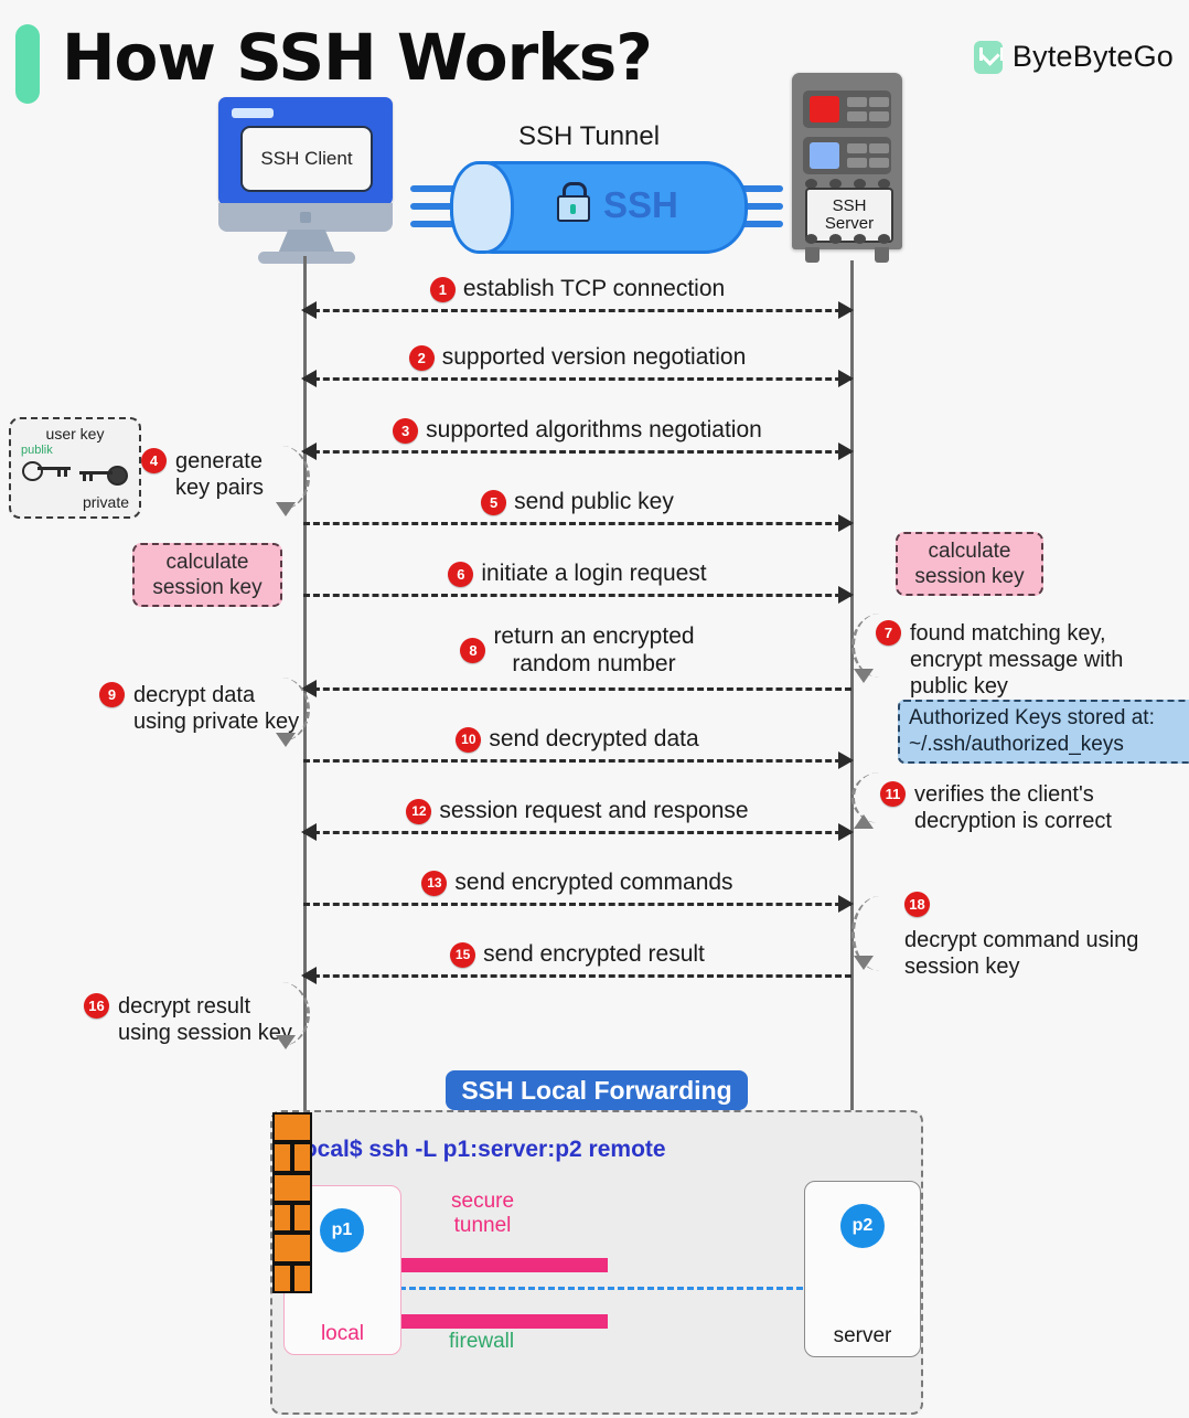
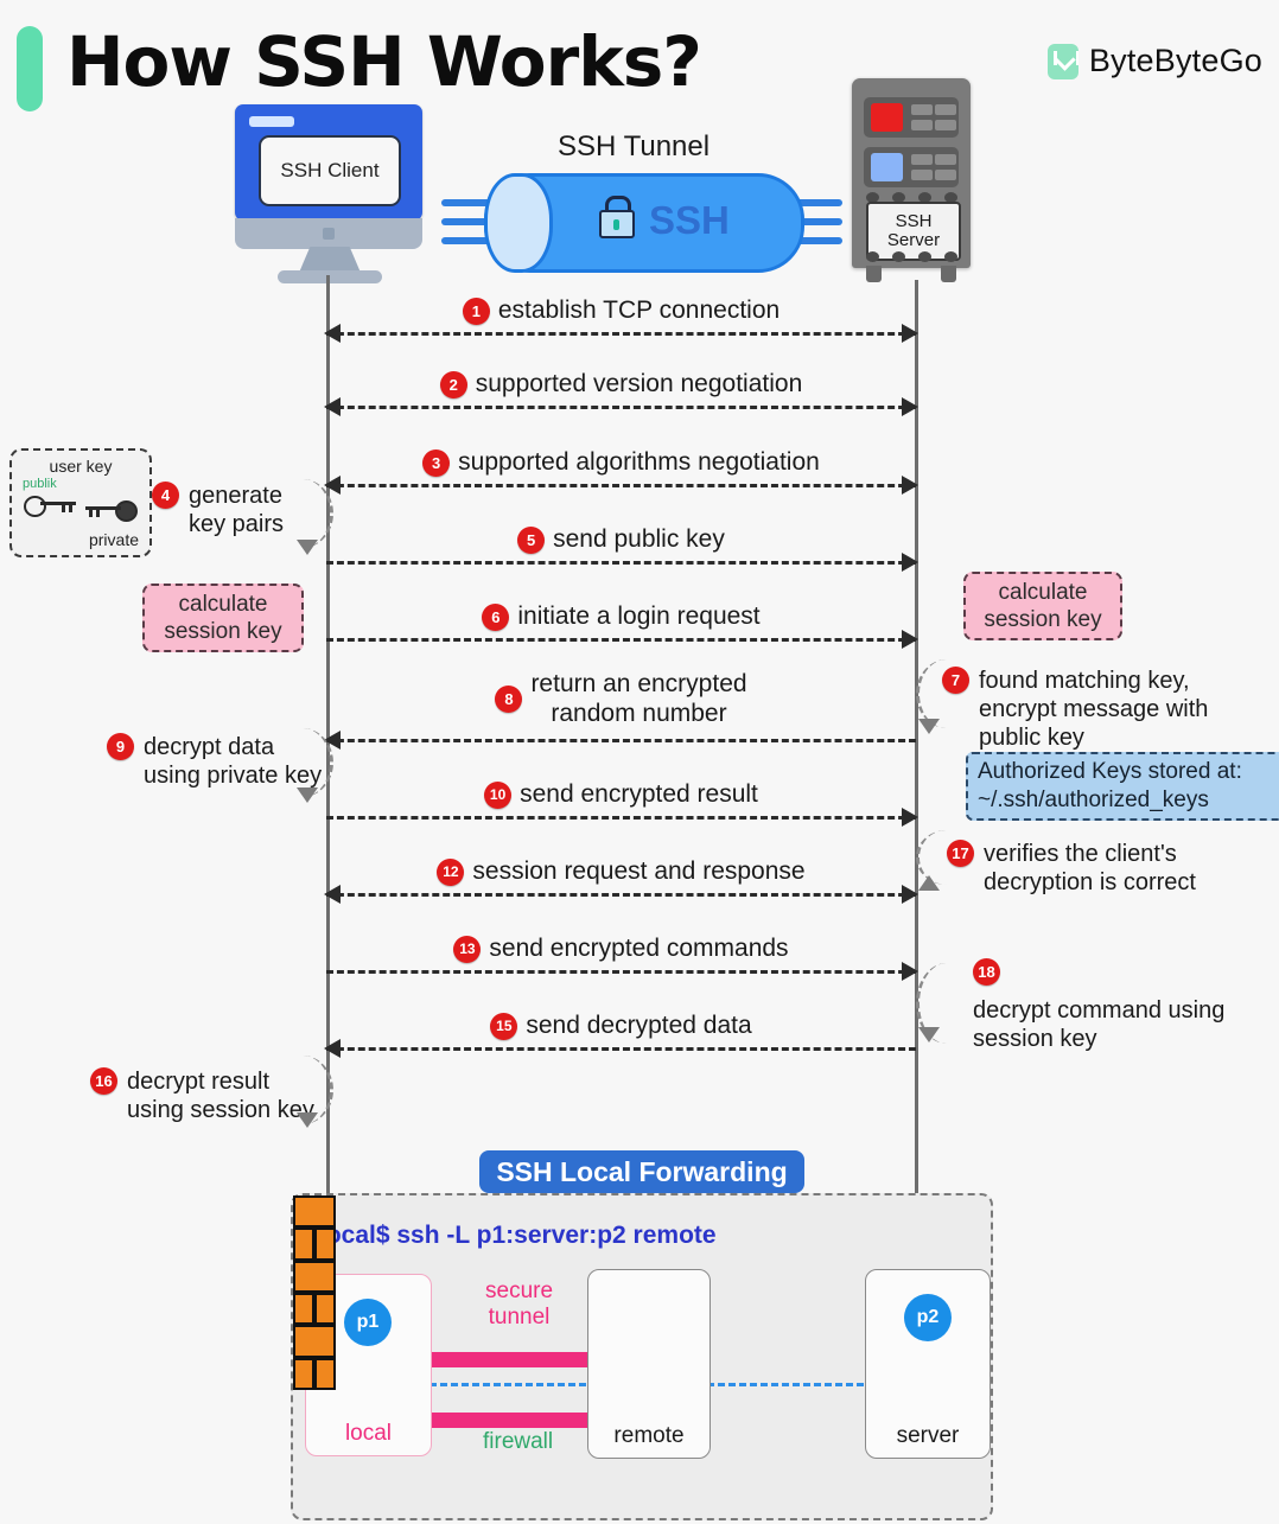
  How SSH Works?
  ByteByteGo
  SSH Client
  SSH Tunnel
  SSH
  SSH
  Server
  1
  establish TCP connection
  2
  supported version negotiation
  3
  supported algorithms negotiation
  5
  send public key
  6
  initiate a login request
  8
  return an encrypted
  random number
  10
- send decrypted data
+ send encrypted result
  12
  session request and response
  13
  send encrypted commands
  15
- send encrypted result
+ send decrypted data
  user key
  publik
  private
  4
  generate
  key pairs
  calculate
  session key
  calculate
  session key
  7
  found matching key,
  encrypt message with
  public key
  Authorized Keys stored at:
  ~/.ssh/authorized_keys
  9
  decrypt data
  using private key
- 11
+ 17
  verifies the client's
  decryption is correct
  18
  decrypt command using
  session key
  16
  decrypt result
  using session key
  SSH Local Forwarding
  cal$ ssh -L p1:server:p2 remote
  p1
  local
+ remote
  p2
  server
  secure
  tunnel
  firewall
